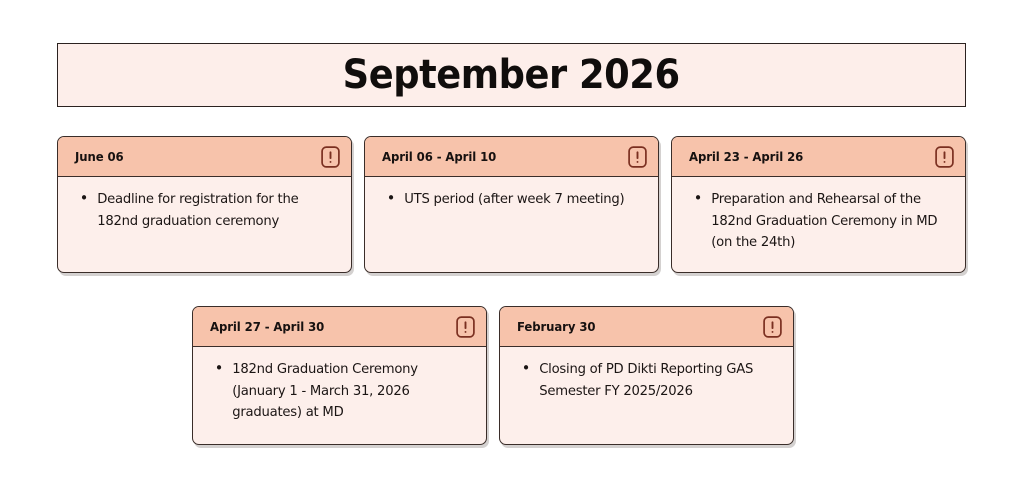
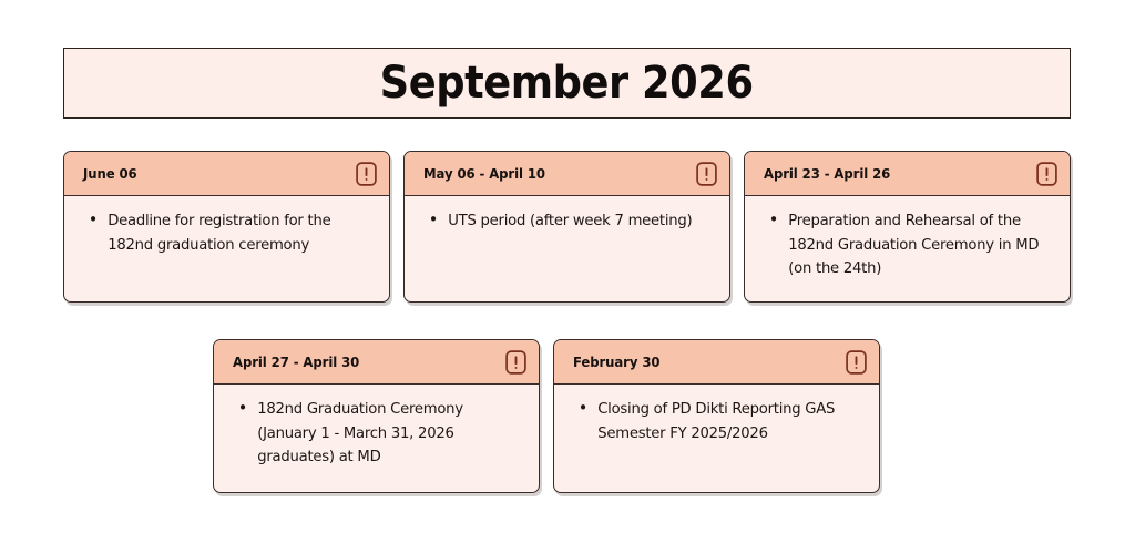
  September 2026
  June 06
  Deadline for registration for the 182nd graduation ceremony
- April 06 - April 10
+ May 06 - April 10
  UTS period (after week 7 meeting)
  April 23 - April 26
  Preparation and Rehearsal of the 182nd Graduation Ceremony in MD (on the 24th)
  April 27 - April 30
  182nd Graduation Ceremony (January 1 - March 31, 2026 graduates) at MD
  February 30
  Closing of PD Dikti Reporting GAS Semester FY 2025/2026
